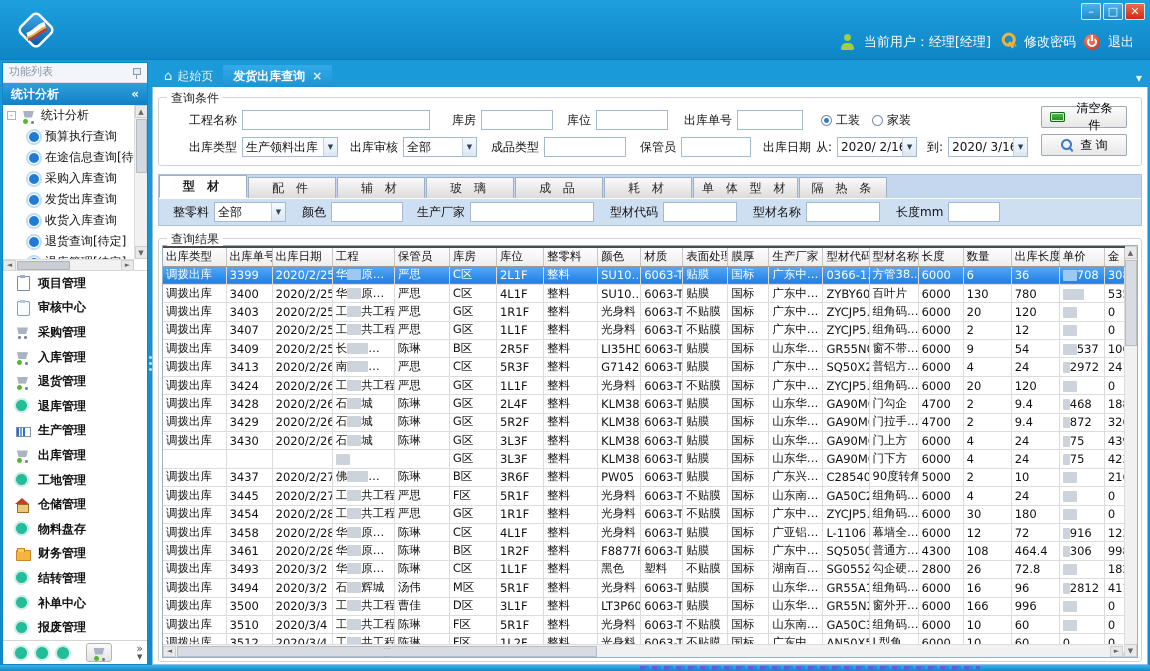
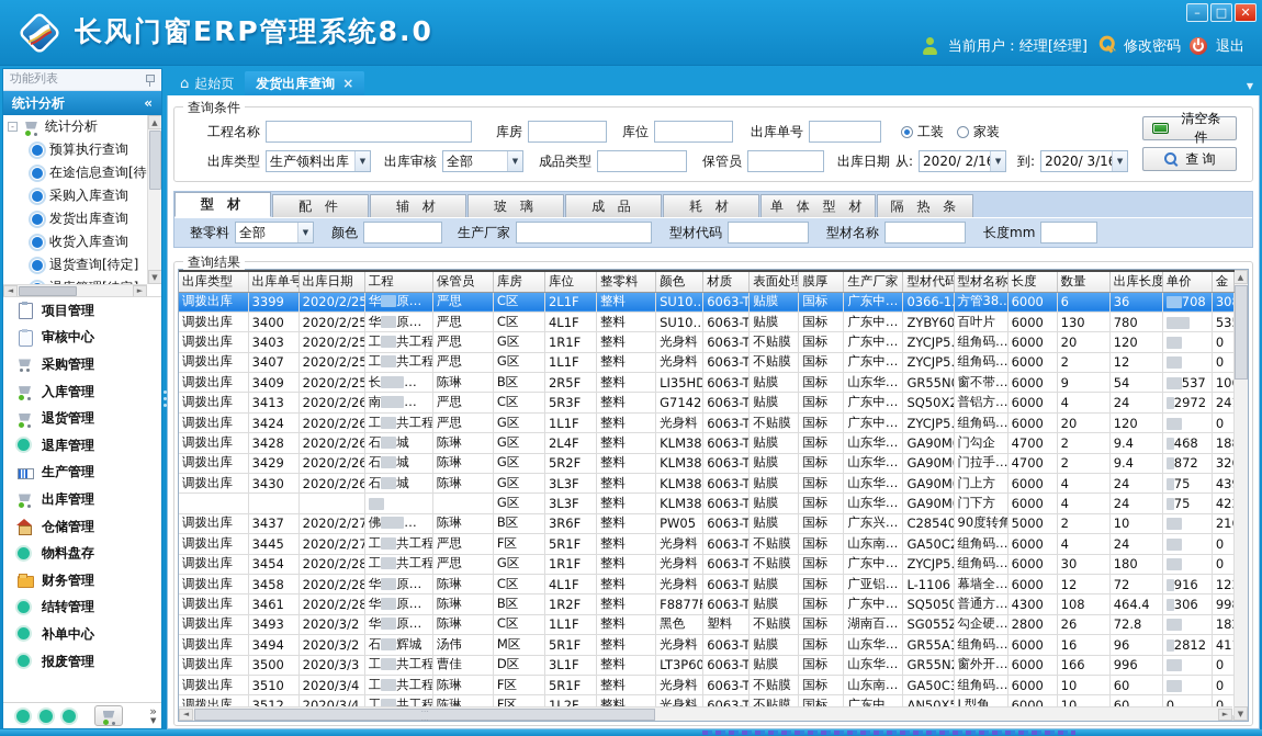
+ 长风门窗ERP管理系统8.0
  –
  □
  ✕
  当前用户：经理[经理]
  修改密码
  退出
  功能列表
  统计分析
  «
  -
  统计分析
  预算执行查询
  在途信息查询[待
  采购入库查询
  发货出库查询
  收货入库查询
  退货查询[待定]
  ▲
  ▼
  ◄
  ►
  项目管理
  审核中心
  采购管理
  入库管理
  退货管理
  退库管理
  生产管理
  出库管理
- 工地管理
  仓储管理
  物料盘存
  财务管理
  结转管理
  补单中心
  报废管理
  »
  ▼
  ⌂
  起始页
  发货出库查询
  ×
  ▼
  查询条件
  工程名称
  库房
  库位
  出库单号
  工装
  家装
  出库类型
  生产领料出库
  ▼
  出库审核
  全部
  ▼
  成品类型
  保管员
  出库日期
  从:
  2020/ 2/1
  ▼
  到:
  2020/ 3/1
  ▼
  清空条件
  查 询
  型 材
  配 件
  辅 材
  玻 璃
  成 品
  耗 材
  单 体 型 材
  隔 热 条
  整零料
  全部
  ▼
  颜色
  生产厂家
  型材代码
  型材名称
  长度mm
  查询结果
  出库类型	出库单号	出库日期	工程	保管员	库房	库位	整零料	颜色	材质	表面处理	膜厚	生产厂家	型材代码	型材名称	长度	数量	出库长度	单价	金
  调拨出库	3399	2020/2/25	华 原…	严思	C区	2L1F	整料	SU10…	6063-T	贴膜	国标	广东中…	0366-1	方管38…	6000	6	36	708	30
  调拨出库	3400	2020/2/25	华 原…	严思	C区	4L1F	整料	SU10…	6063-T	贴膜	国标	广东中…	ZYBY60	百叶片	6000	130	780		53
  调拨出库	3403	2020/2/25	工 共工程	严思	G区	1R1F	整料	光身料	6063-T	不贴膜	国标	广东中…	ZYCJP5	组角码…	6000	20	120		0
  调拨出库	3407	2020/2/25	工 共工程	严思	G区	1L1F	整料	光身料	6063-T	不贴膜	国标	广东中…	ZYCJP5	组角码…	6000	2	12		0
  调拨出库	3409	2020/2/25	长 …	陈琳	B区	2R5F	整料	LI35HD	6063-T	贴膜	国标	山东华…	GR55N	窗不带…	6000	9	54	537	10
  调拨出库	3413	2020/2/26	南 …	严思	C区	5R3F	整料	G7142	6063-T	贴膜	国标	广东中…	SQ50X	普铝方…	6000	4	24	2972	24
  调拨出库	3424	2020/2/26	工 共工程	严思	G区	1L1F	整料	光身料	6063-T	不贴膜	国标	广东中…	ZYCJP5	组角码…	6000	20	120		0
  调拨出库	3428	2020/2/26	石 城	陈琳	G区	2L4F	整料	KLM38	6063-T	贴膜	国标	山东华…	GA90M	门勾企	4700	2	9.4	468	18
  调拨出库	3429	2020/2/26	石 城	陈琳	G区	5R2F	整料	KLM38	6063-T	贴膜	国标	山东华…	GA90M	门拉手…	4700	2	9.4	872	32
  调拨出库	3430	2020/2/26	石 城	陈琳	G区	3L3F	整料	KLM38	6063-T	贴膜	国标	山东华…	GA90M	门上方	6000	4	24	75	43
  					G区	3L3F	整料	KLM38	6063-T	贴膜	国标	山东华…	GA90M	门下方	6000	4	24	75	42
  调拨出库	3437	2020/2/27	佛 …	陈琳	B区	3R6F	整料	PW05	6063-T	贴膜	国标	广东兴…	C28540	90度转角	5000	2	10		21
  调拨出库	3445	2020/2/27	工 共工程	严思	F区	5R1F	整料	光身料	6063-T	不贴膜	国标	山东南…	GA50C	组角码…	6000	4	24		0
  调拨出库	3454	2020/2/28	工 共工程	严思	G区	1R1F	整料	光身料	6063-T	不贴膜	国标	广东中…	ZYCJP5	组角码…	6000	30	180		0
  调拨出库	3458	2020/2/28	华 原…	陈琳	C区	4L1F	整料	光身料	6063-T	贴膜	国标	广亚铝…	L-1106	幕墙全…	6000	12	72	916	12
  调拨出库	3461	2020/2/28	华 原…	陈琳	B区	1R2F	整料	F8877	6063-T	贴膜	国标	广东中…	SQ5050	普通方…	4300	108	464.4	306	99
  调拨出库	3493	2020/3/2	华 原…	陈琳	C区	1L1F	整料	黑色	塑料	不贴膜	国标	湖南百…	SG055	勾企硬…	2800	26	72.8		18
  调拨出库	3494	2020/3/2	石 辉城	汤伟	M区	5R1F	整料	光身料	6063-T	贴膜	国标	山东华…	GR55A	组角码…	6000	16	96	2812	41
  调拨出库	3500	2020/3/3	工 共工程	曹佳	D区	3L1F	整料	LT3P60	6063-T	贴膜	国标	山东华…	GR55N	窗外开…	6000	166	996		0
  调拨出库	3510	2020/3/4	工 共工程	陈琳	F区	5R1F	整料	光身料	6063-T	不贴膜	国标	山东南…	GA50C	组角码…	6000	10	60		0
  调拨出库	3512	2020/3/4	工 共工	陈琳	F区	1L2F	整料	光身料	6063-T	不贴膜	国标	广东中…	AN50X	L型角…	6000	10	60	0	0
  ◄
  ►
  ▲
  ▼
